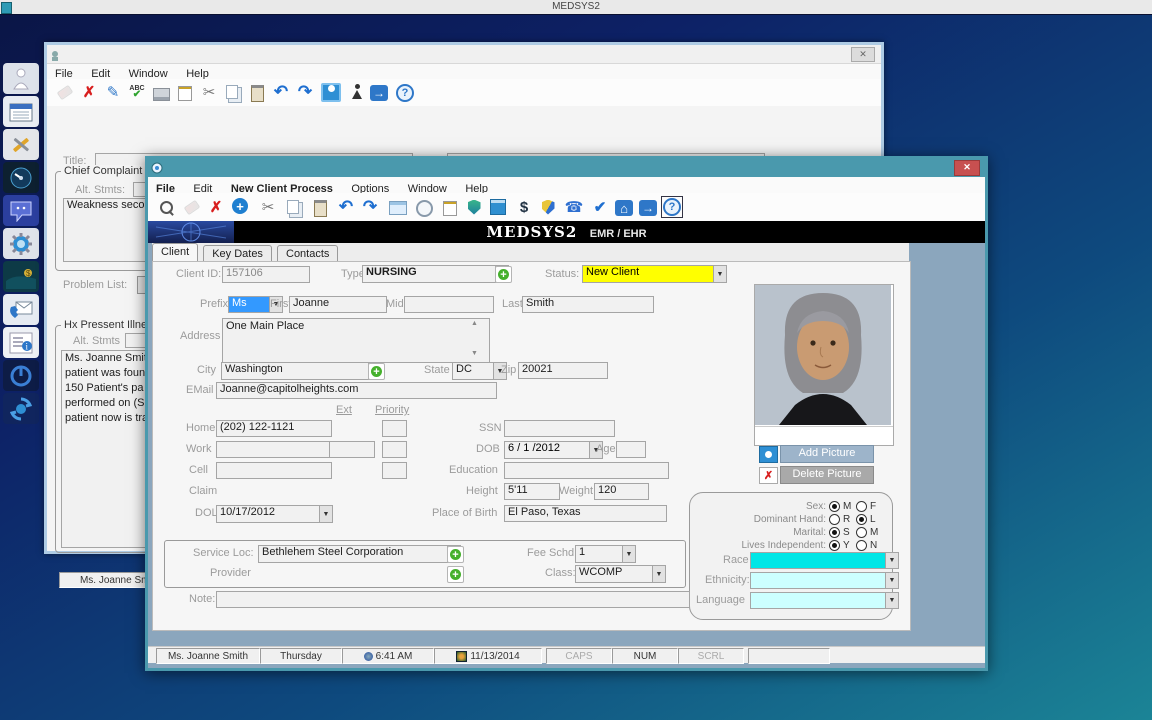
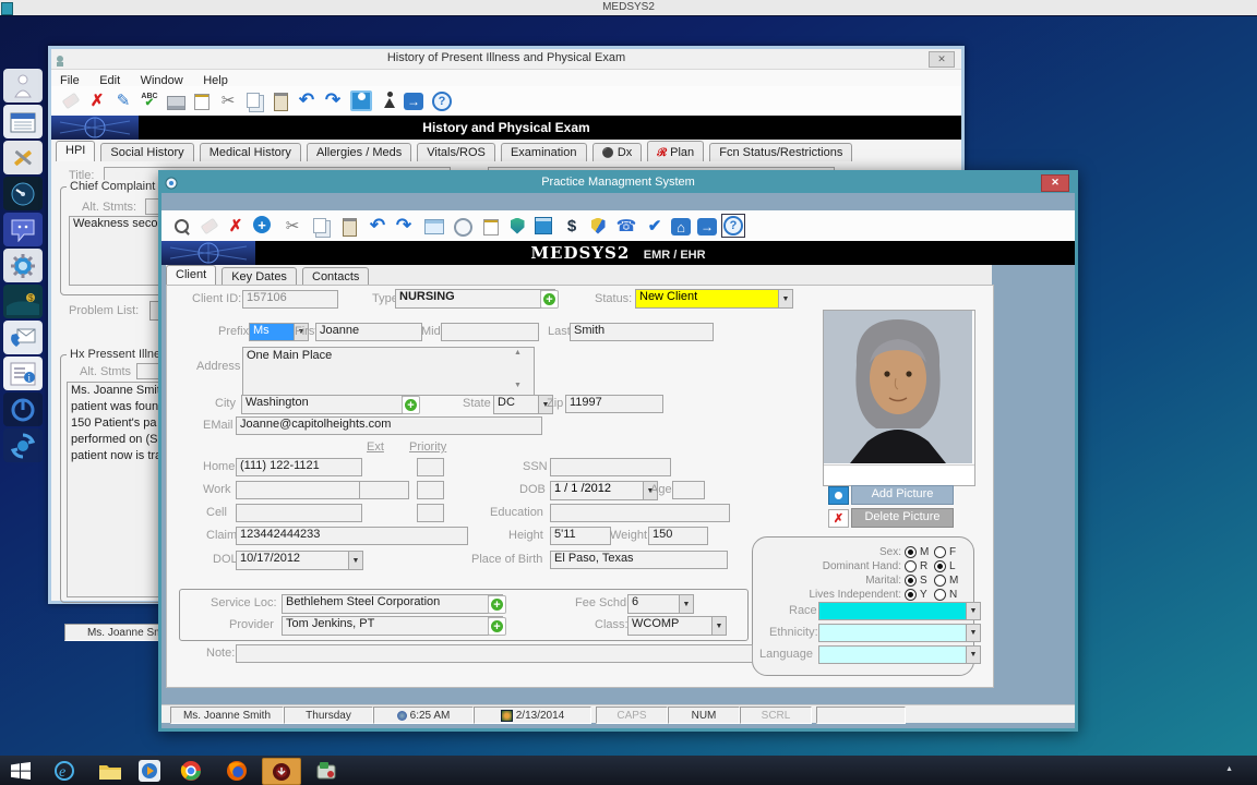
  MEDSYS2
  $
  i
+ History of Present Illness and Physical Exam
  ✕
  File Edit Window Help
  ✗
  ✎
  ✂
  ↶
  ↷
  →
  ?
+ History and Physical Exam
+ HPI Social History Medical History Allergies / Meds Vitals/ROS Examination ⚫ Dx ℛ Plan Fcn Status/Restrictions
  Title:
  Chief Complaint
  Alt. Stmts:
  Weakness seco
  Problem List:
  Hx Pressent Illn
  Alt. Stmts
  Ms. Joanne Smi
  patient was foun
  150 Patient's pa
  performed on (S
  patient now is tr
  Ms. Joanne S
+ Practice Managment System
  ✕
- File Edit New Client Process Options Window Help
  ✗
  +
  ✂
  ↶
  ↷
  $
  ☎
  ✔
  ⌂
  →
  ?
  MEDSYS2 EMR / EHR
  Client Key Dates Contacts
  Client ID:
  157106
  NURSING
  Status:
  New Client
  Prefix
  Ms
  Firs
  Joanne
  Mid
  Las
  Smith
  Address
  One Main Place
  City
  Washington
  State
  DC
  Zip
- 20021
+ 11997
  EMail
  Joanne@capitolheights.com
  Ext
  Priority
  Home
- (202) 122-1121
+ (111) 122-1121
  Work
  Cell
  Claim
+ 123442444233
  DOL
  10/17/2012
  SSN
  DOB
- 6 / 1 /2012
+ 1 / 1 /2012
  Age
  Education
  Height
  5'11
  Weight
- 120
+ 150
  Place of Birth
  El Paso, Texas
  Add Picture
  ✗
  Delete Picture
  Sex:
  M
  F
  Dominant Hand:
  R
  L
  Marital:
  S
  M
  Lives Independent:
  Y
  N
  Race
  Ethnicity:
  Language
  Service Loc:
  Bethlehem Steel Corporation
  Fee Schd
- 1
+ 6
  Provider
+ Tom Jenkins, PT
  Class
  WCOMP
  Note:
  Ms. Joanne Smith
  Thursday
- 6:41 AM
+ 6:25 AM
- 11/13/2014
+ 2/13/2014
  CAPS
  NUM
  SCRL
+ e
